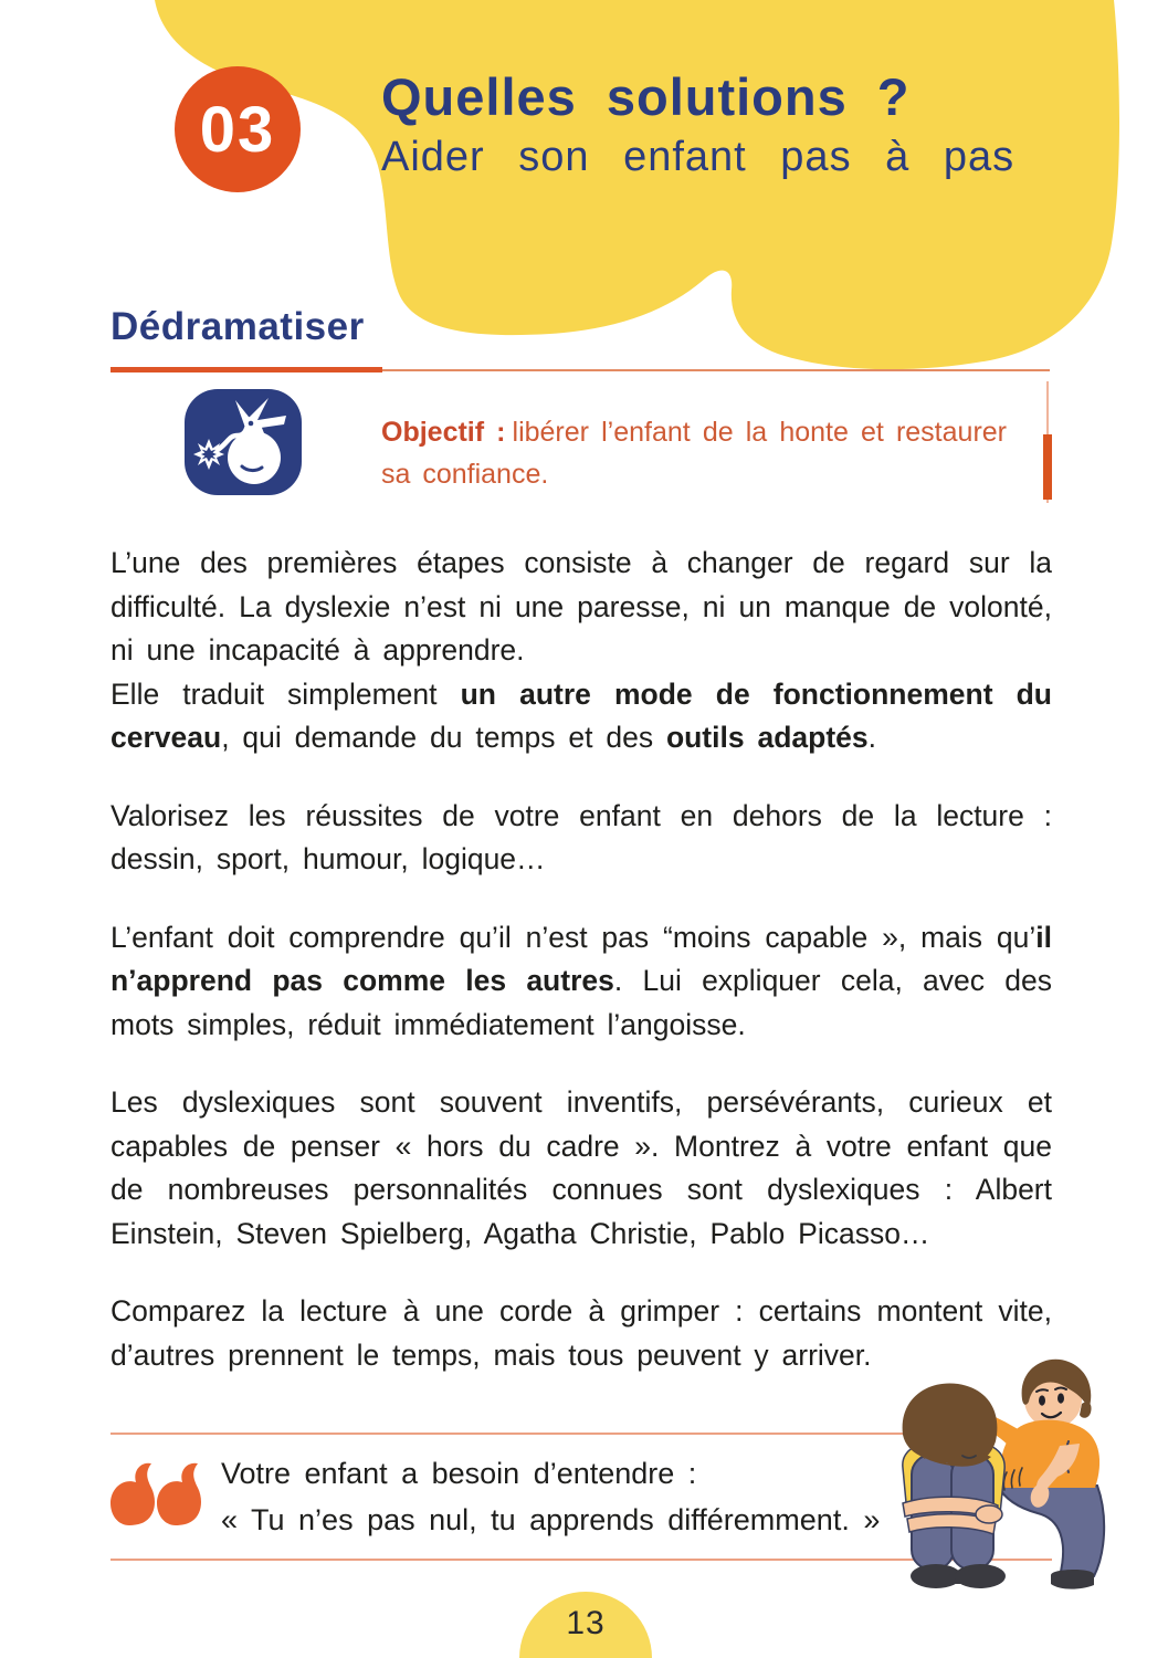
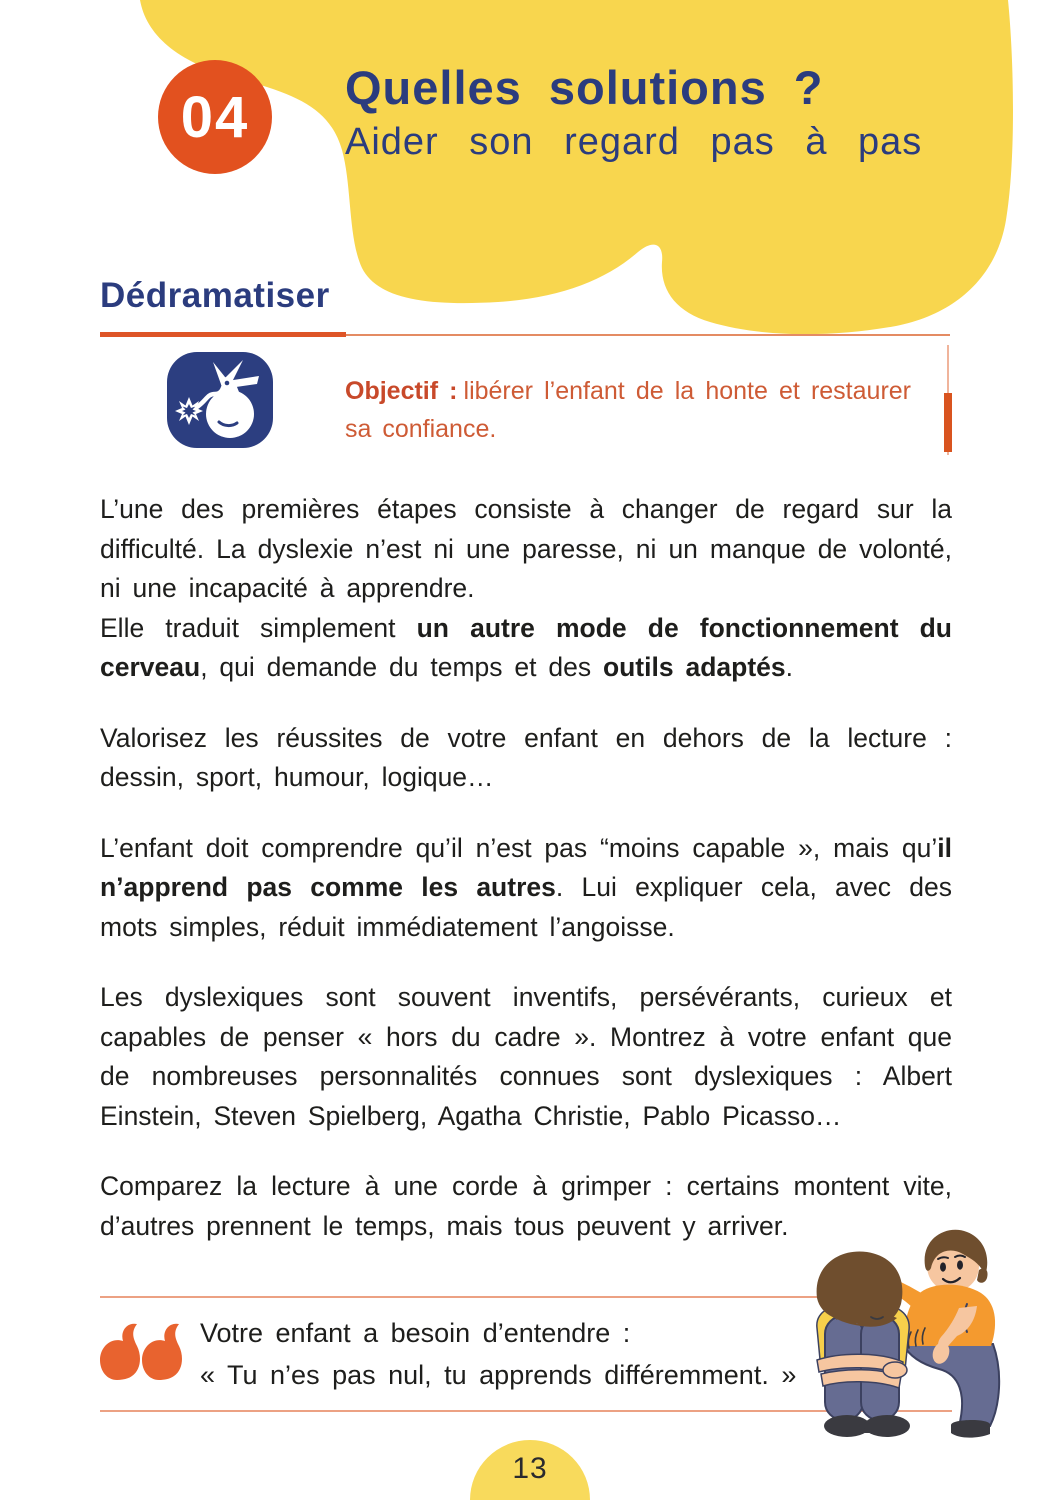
- 03
+ 04
  Quelles solutions ?
- Aider son enfant pas à pas
+ Aider son regard pas à pas
  Dédramatiser
  Objectif : libérer l’enfant de la honte et restaurer sa confiance.
  L’une des premières étapes consiste à changer de regard sur la difficulté. La dyslexie n’est ni une paresse, ni un manque de volonté, ni une incapacité à apprendre.
  Elle traduit simplement un autre mode de fonctionnement du cerveau, qui demande du temps et des outils adaptés.
  Valorisez les réussites de votre enfant en dehors de la lecture : dessin, sport, humour, logique…
  L’enfant doit comprendre qu’il n’est pas “moins capable », mais qu’il n’apprend pas comme les autres. Lui expliquer cela, avec des mots simples, réduit immédiatement l’angoisse.
  Les dyslexiques sont souvent inventifs, persévérants, curieux et capables de penser « hors du cadre ». Montrez à votre enfant que de nombreuses personnalités connues sont dyslexiques : Albert Einstein, Steven Spielberg, Agatha Christie, Pablo Picasso…
  Comparez la lecture à une corde à grimper : certains montent vite, d’autres prennent le temps, mais tous peuvent y arriver.
  Votre enfant a besoin d’entendre :
  « Tu n’es pas nul, tu apprends différemment. »
  13
